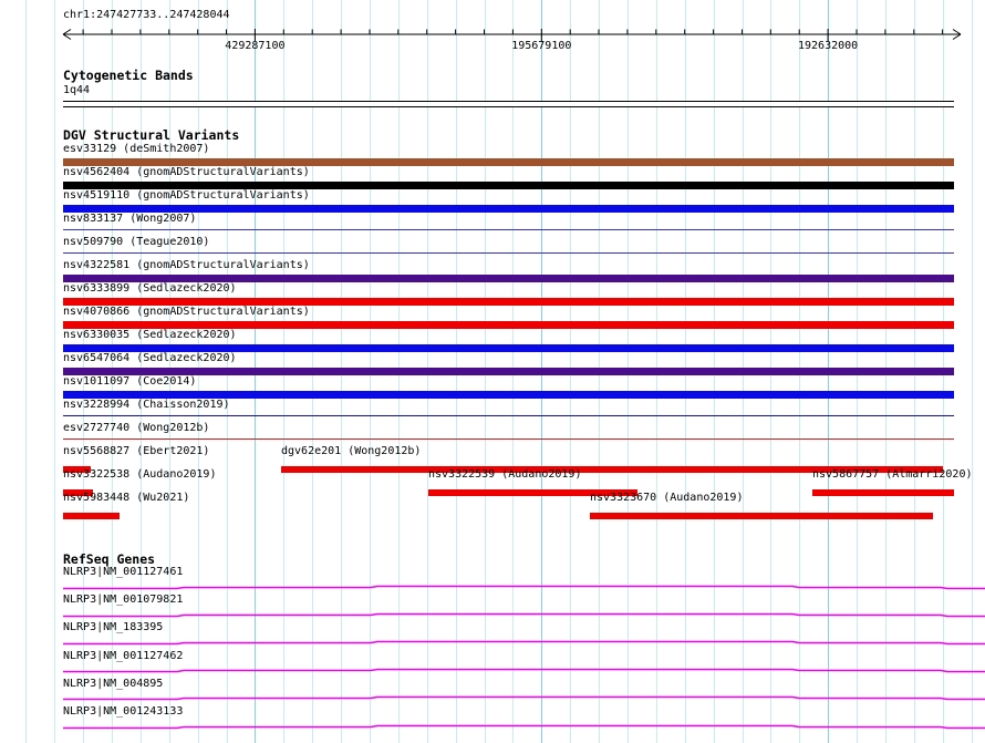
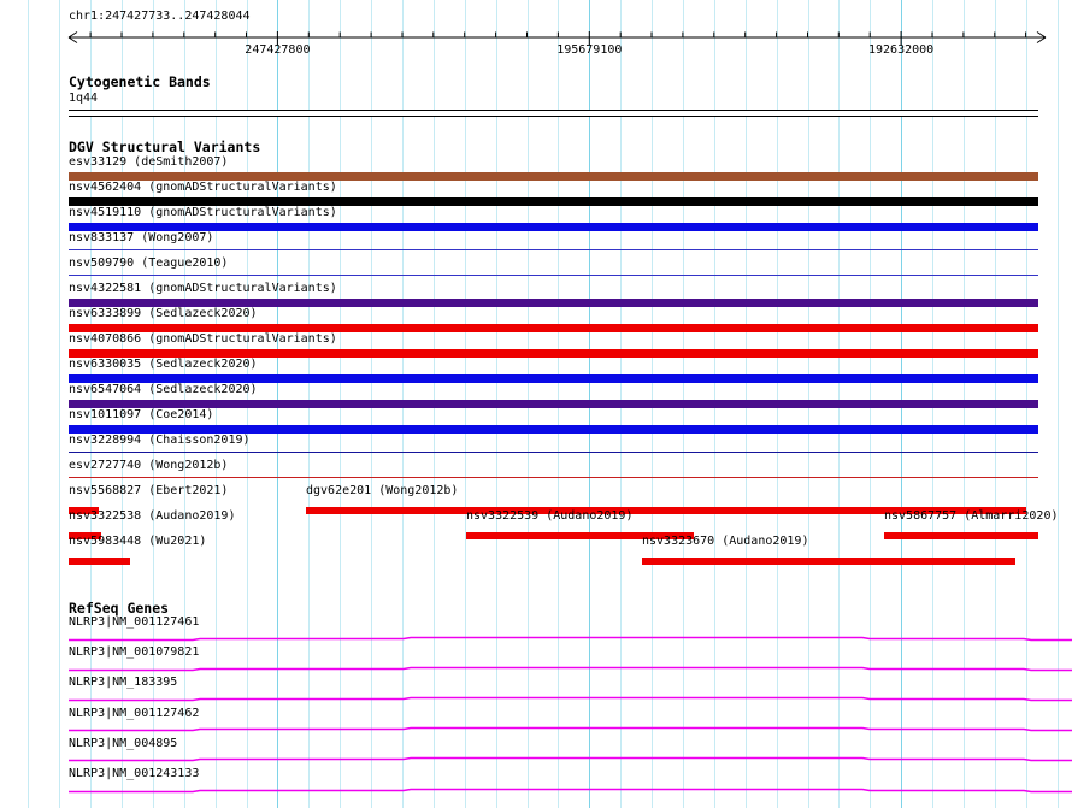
  chr1:247427733..247428044
- 429287100
+ 247427800
  195679100
  192632000
  Cytogenetic Bands
  1q44
  DGV Structural Variants
  esv33129 (deSmith2007)
  nsv4562404 (gnomADStructuralVariants)
  nsv4519110 (gnomADStructuralVariants)
  nsv833137 (Wong2007)
  nsv509790 (Teague2010)
  nsv4322581 (gnomADStructuralVariants)
  nsv6333899 (Sedlazeck2020)
  nsv4070866 (gnomADStructuralVariants)
  nsv6330035 (Sedlazeck2020)
  nsv6547064 (Sedlazeck2020)
  nsv1011097 (Coe2014)
  nsv3228994 (Chaisson2019)
  esv2727740 (Wong2012b)
  nsv5568827 (Ebert2021)
  dgv62e201 (Wong2012b)
  nsv3322538 (Audano2019)
  nsv3322539 (Audano2019)
  nsv5867757 (Almarri2020)
  nsv5983448 (Wu2021)
  nsv3323670 (Audano2019)
  RefSeq Genes
  NLRP3|NM_001127461
  NLRP3|NM_001079821
  NLRP3|NM_183395
  NLRP3|NM_001127462
  NLRP3|NM_004895
  NLRP3|NM_001243133
